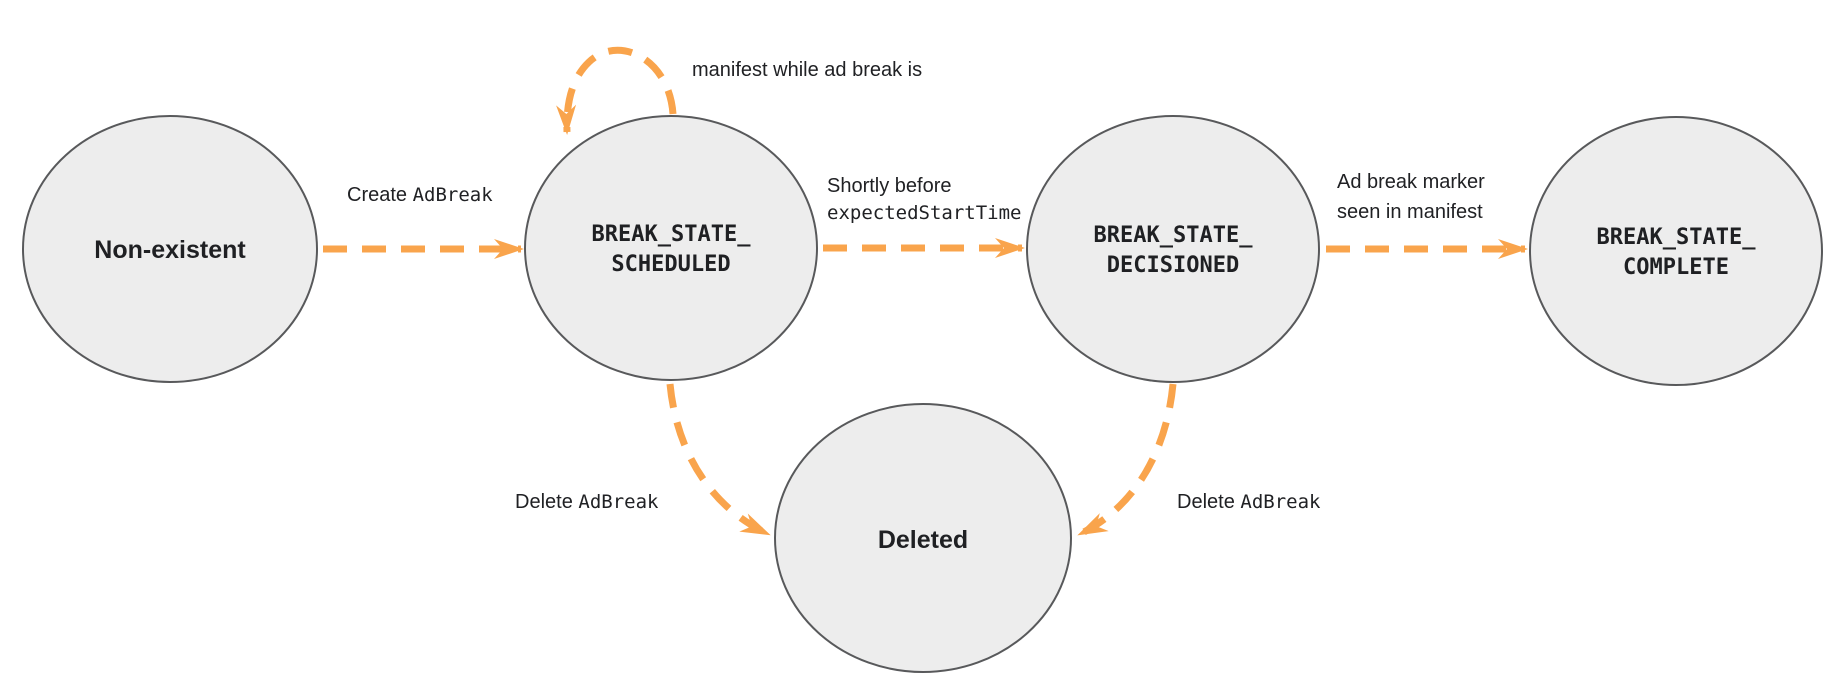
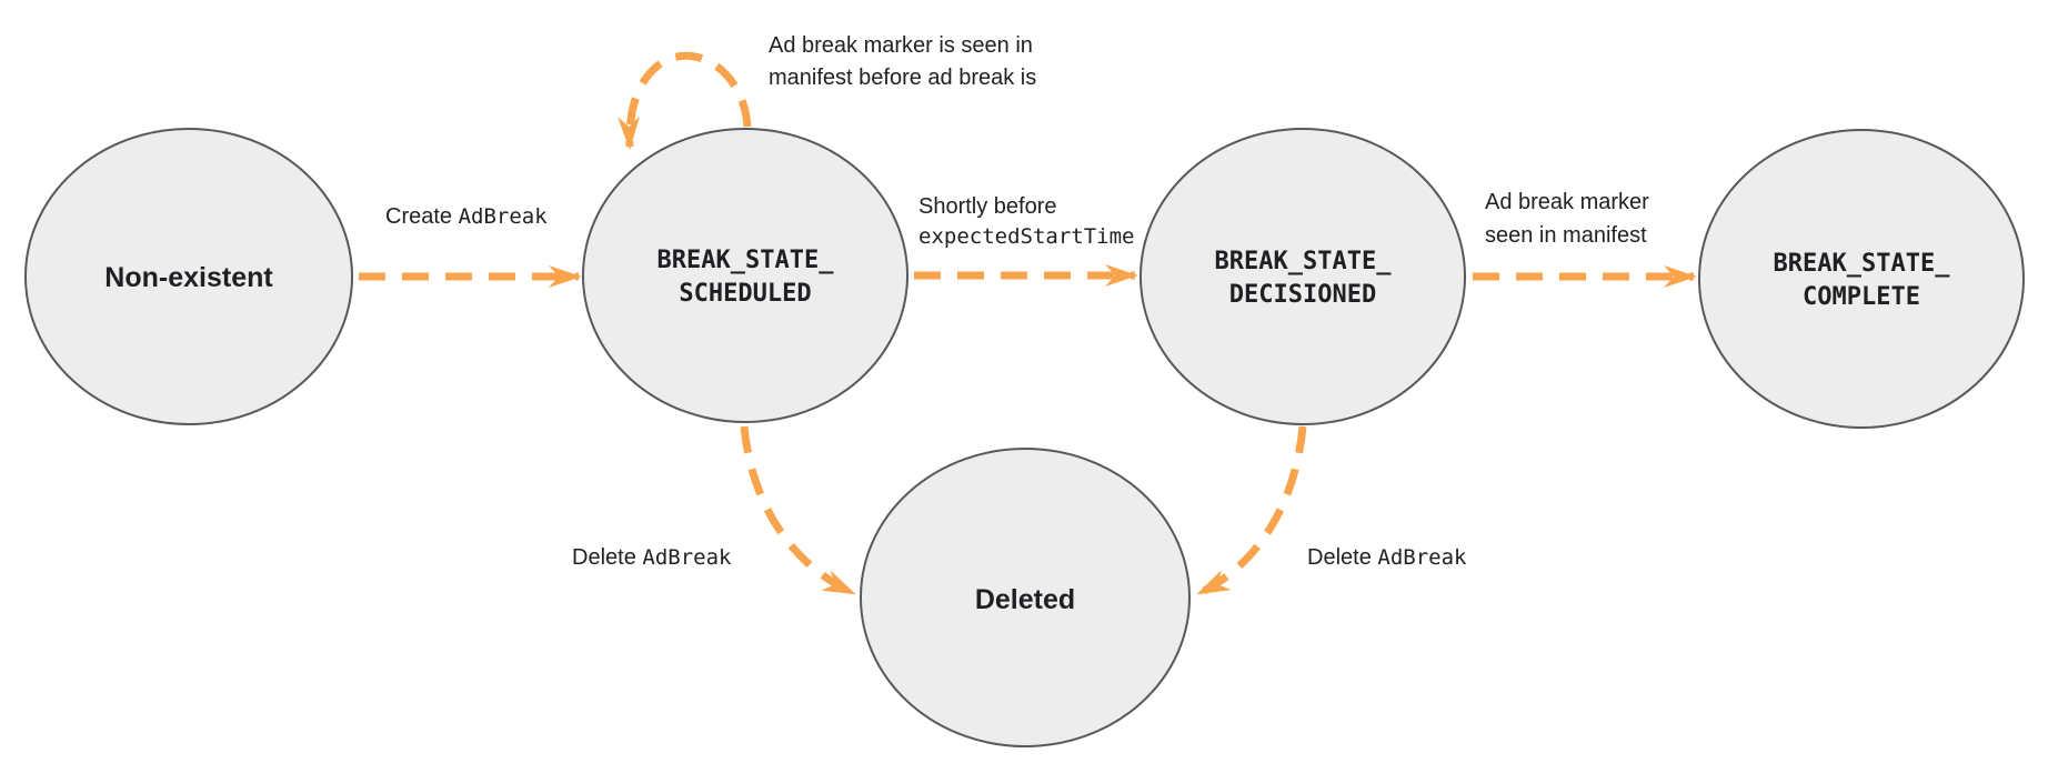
  Non-existent
  BREAK_STATE_
  SCHEDULED
  BREAK_STATE_
  DECISIONED
  BREAK_STATE_
  COMPLETE
  Deleted
  Create AdBreak
+ Ad break marker is seen in
- manifest while ad break is
+ manifest before ad break is
  Shortly before
  expectedStartTime
  Ad break marker
  seen in manifest
  Delete AdBreak
  Delete AdBreak
